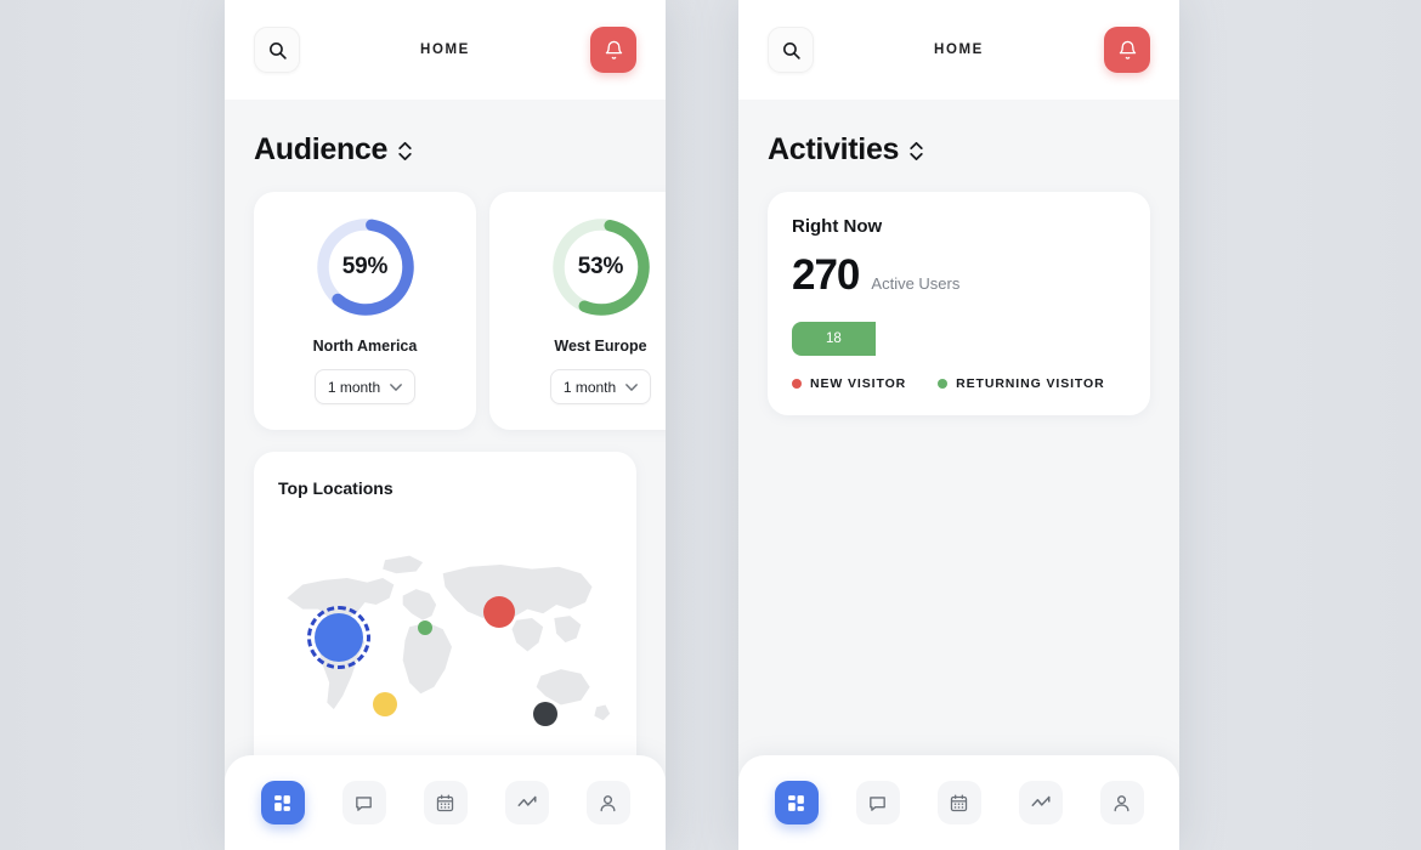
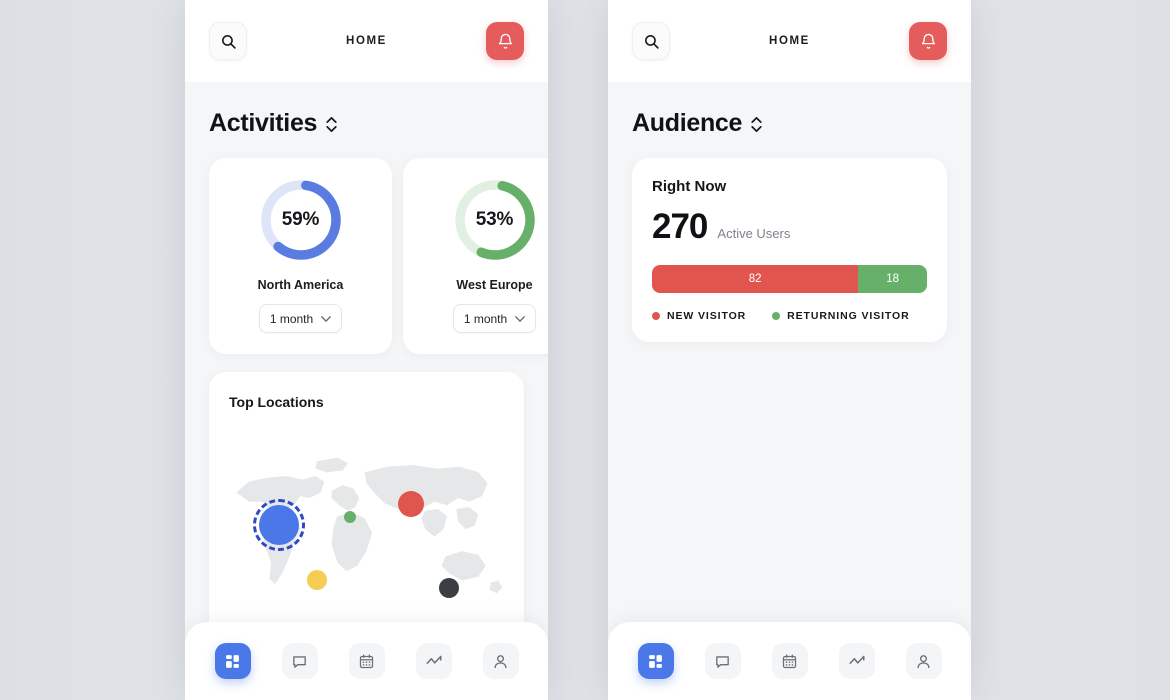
  HOME
- Audience
+ Activities
  59%
  North America
  1 month
  53%
  West Europe
  1 month
  Top Locations
  HOME
- Activities
+ Audience
  Right Now
  270
  Active Users
+ 82
  18
  NEW VISITOR
  RETURNING VISITOR
